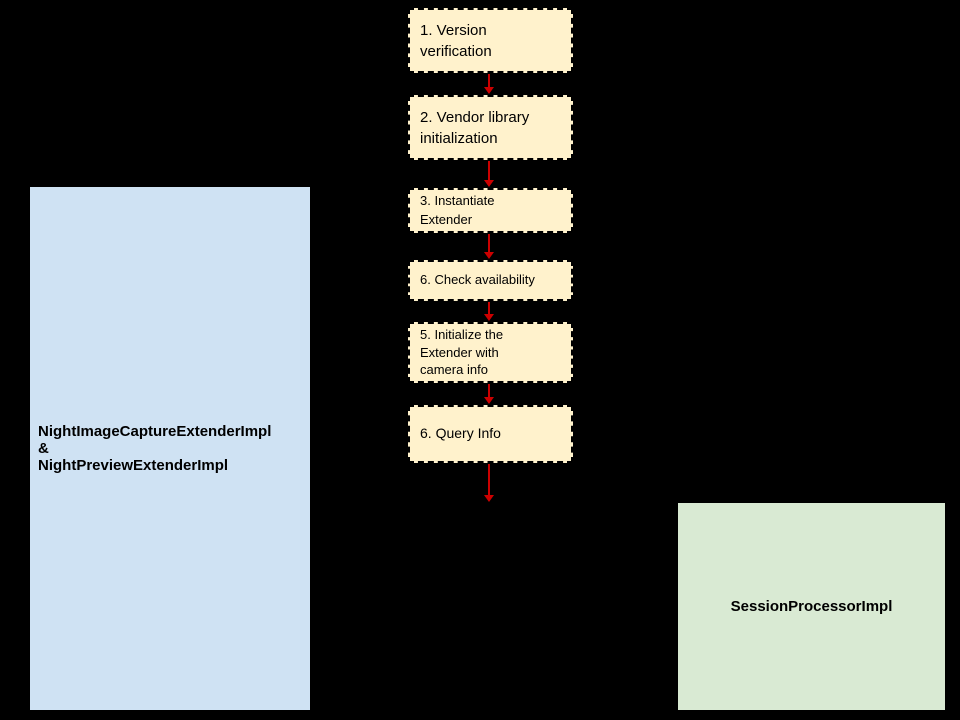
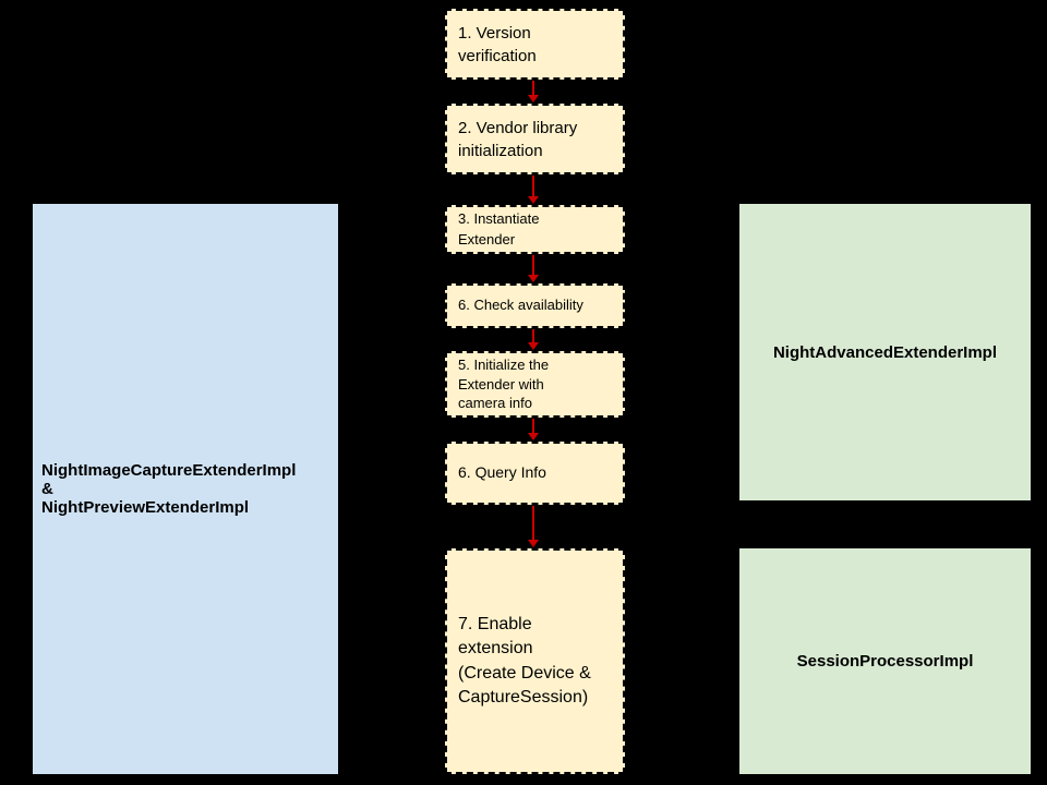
  NightImageCaptureExtenderImpl
  &
  NightPreviewExtenderImpl
  1. Version
  verification
  2. Vendor library
  initialization
  3. Instantiate
  Extender
  6. Check availability
  5. Initialize the
  Extender with
  camera info
  6. Query Info
+ 7. Enable
+ extension
+ (Create Device &
+ CaptureSession)
+ NightAdvancedExtenderImpl
  SessionProcessorImpl
